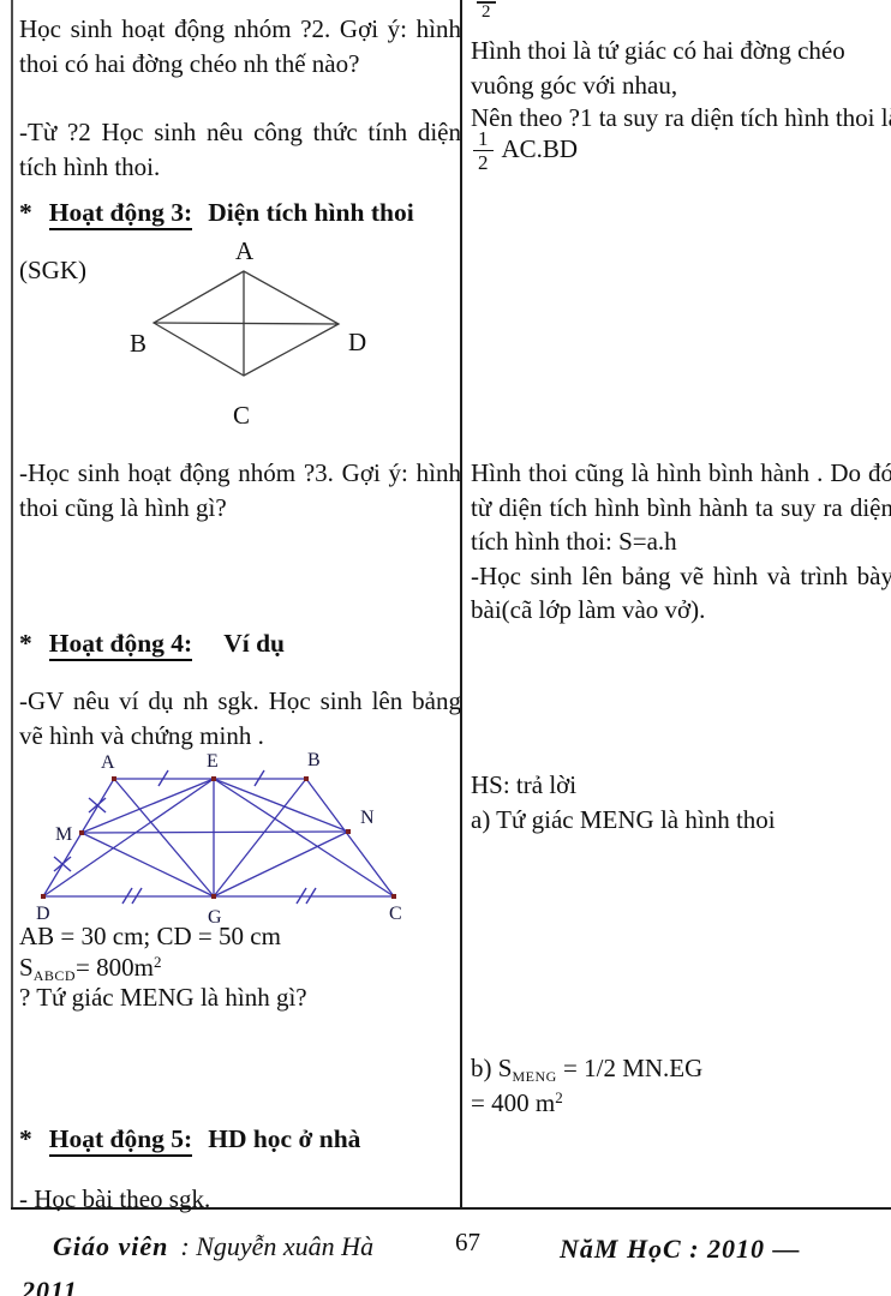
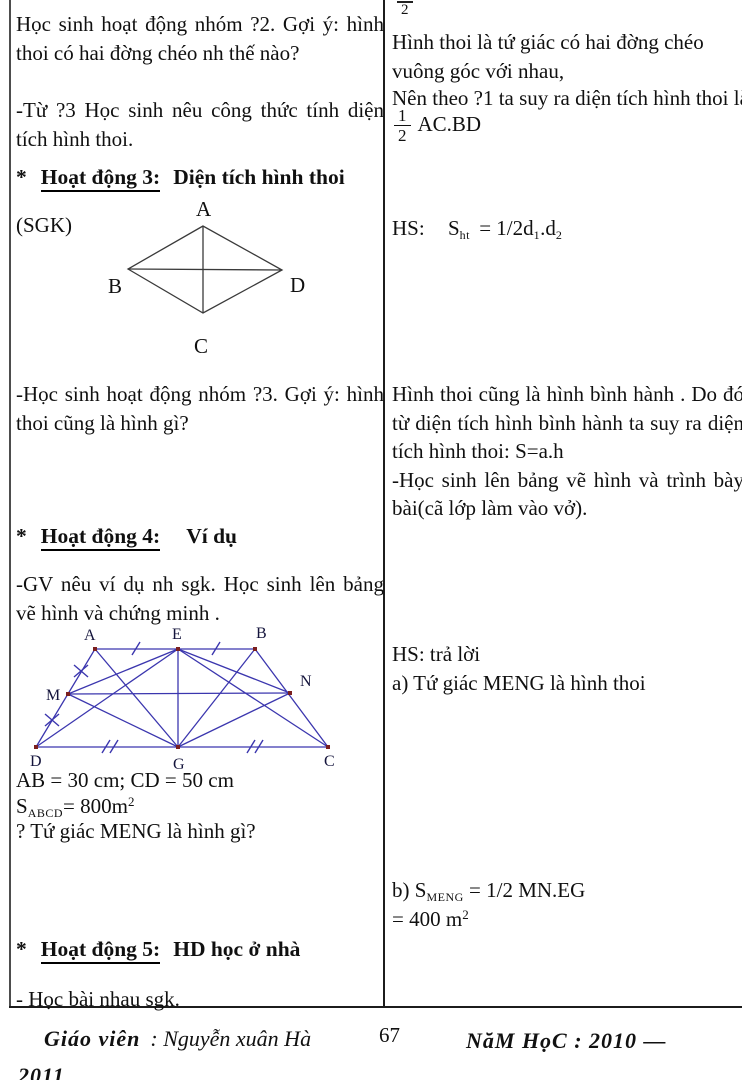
  Học sinh hoạt động nhóm ?2. Gợi ý: hình thoi có hai đờng chéo nh thế nào?
- -Từ ?2 Học sinh nêu công thức tính diện tích hình thoi.
+ -Từ ?3 Học sinh nêu công thức tính diện tích hình thoi.
  * Hoạt động 3: Diện tích hình thoi
  (SGK)
  A
  B
  C
  D
  -Học sinh hoạt động nhóm ?3. Gợi ý: hình thoi cũng là hình gì?
  * Hoạt động 4: Ví dụ
  -GV nêu ví dụ nh sgk. Học sinh lên bảng vẽ hình và chứng minh .
  A
  E
  B
  M
  N
  D
  G
  C
  AB = 30 cm; CD = 50 cm
  SABCD= 800m2
  ? Tứ giác MENG là hình gì?
  * Hoạt động 5: HD học ở nhà
- - Học bài theo sgk.
+ - Học bài nhau sgk.
  2
  Hình thoi là tứ giác có hai đờng chéo vuông góc với nhau,
  Nên theo ?1 ta suy ra diện tích hình thoi l
  1
  2
  AC.BD
+ HS: Sht = 1/2d1.d2
  Hình thoi cũng là hình bình hành . Do đó từ diện tích hình bình hành ta suy ra diện tích hình thoi: S=a.h
  -Học sinh lên bảng vẽ hình và trình bày bài(cã lớp làm vào vở).
  HS: trả lời
  a) Tứ giác MENG là hình thoi
  b) SMENG = 1/2 MN.EG
  = 400 m2
  Giáo viên : Nguyễn xuân Hà
  67
  NăM HọC : 2010 —
  2011
